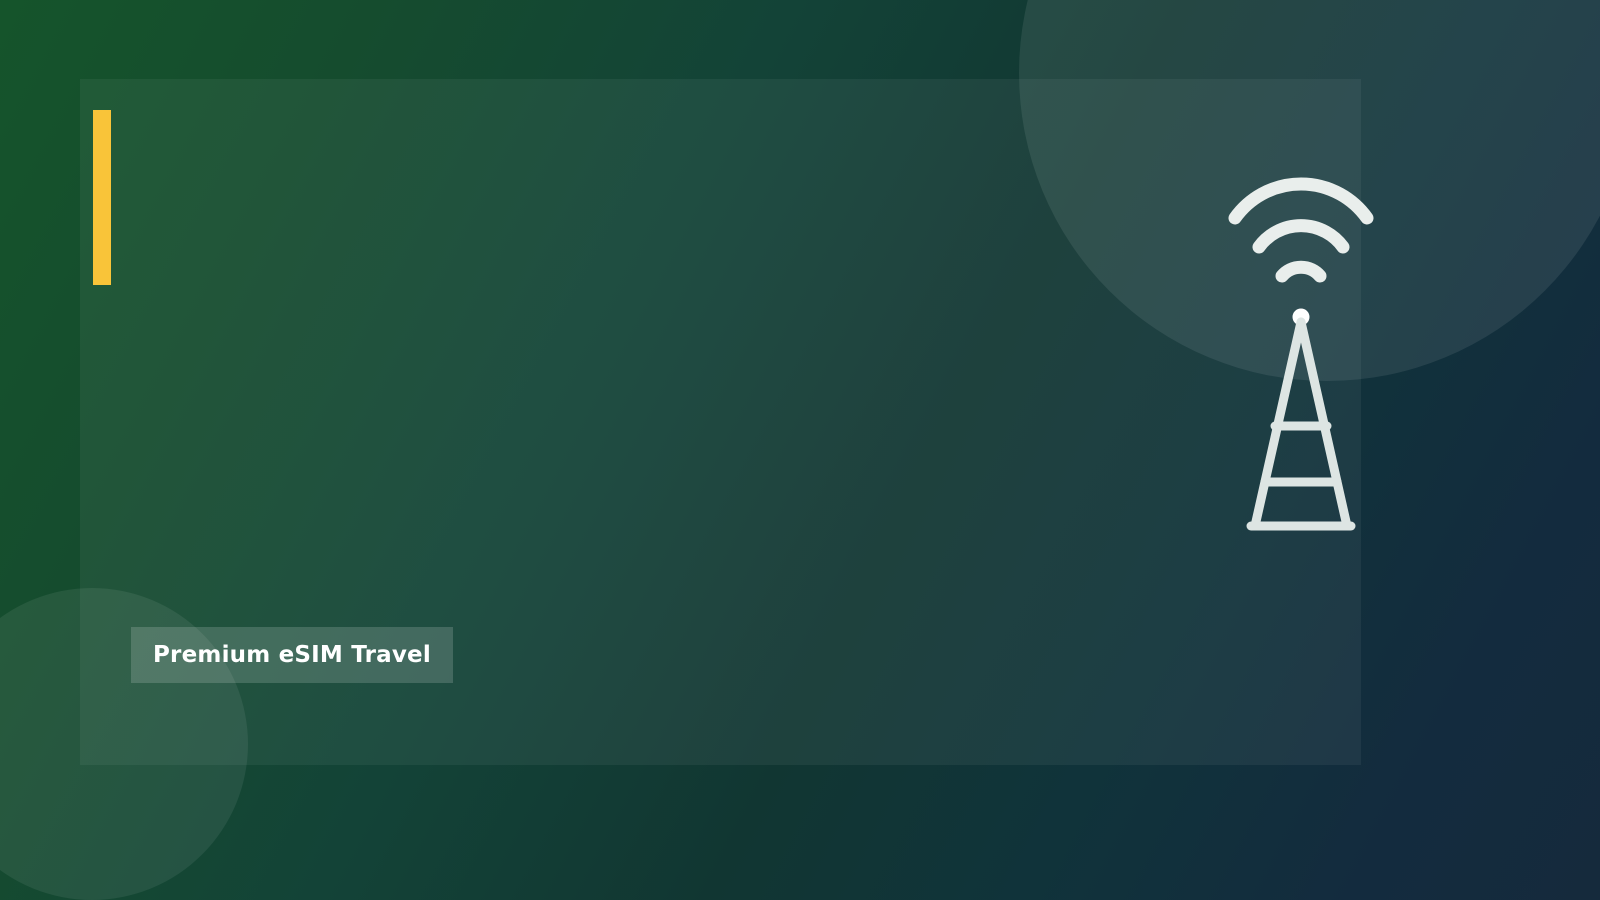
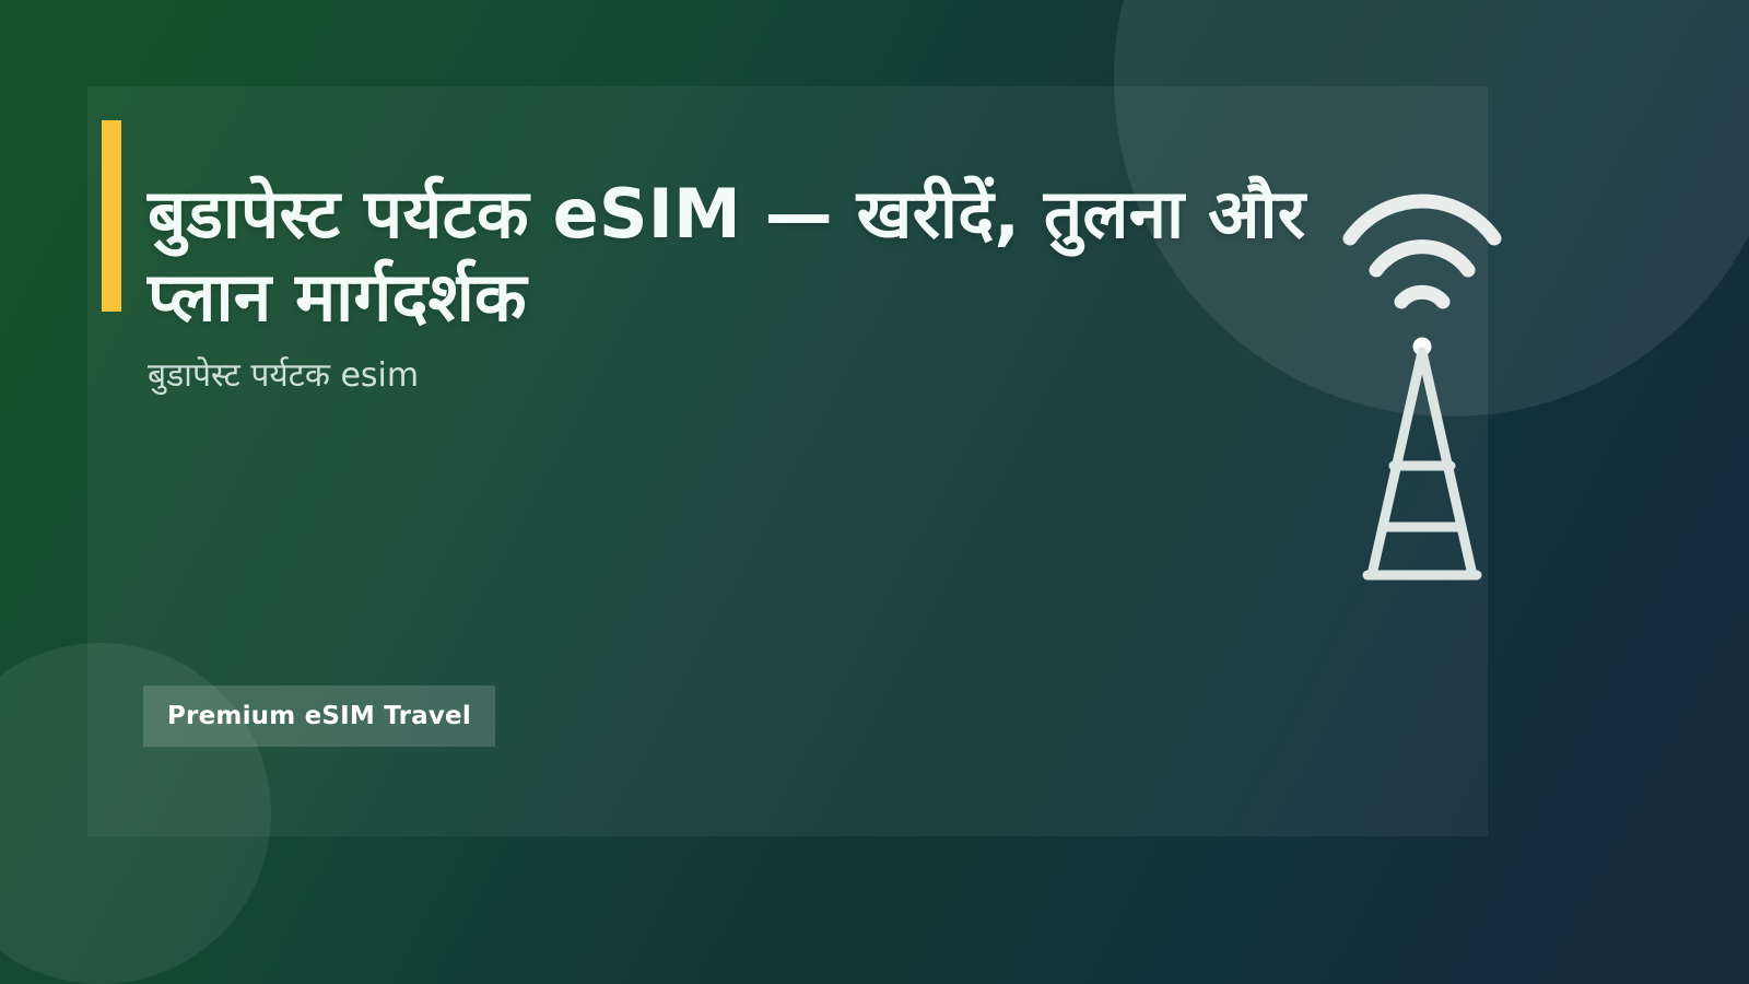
+ बुडापेस्ट पर्यटक eSIM — खरीदें, तुलना और प्लान मार्गदर्शक
+ बुडापेस्ट पर्यटक esim
  Premium eSIM Travel
